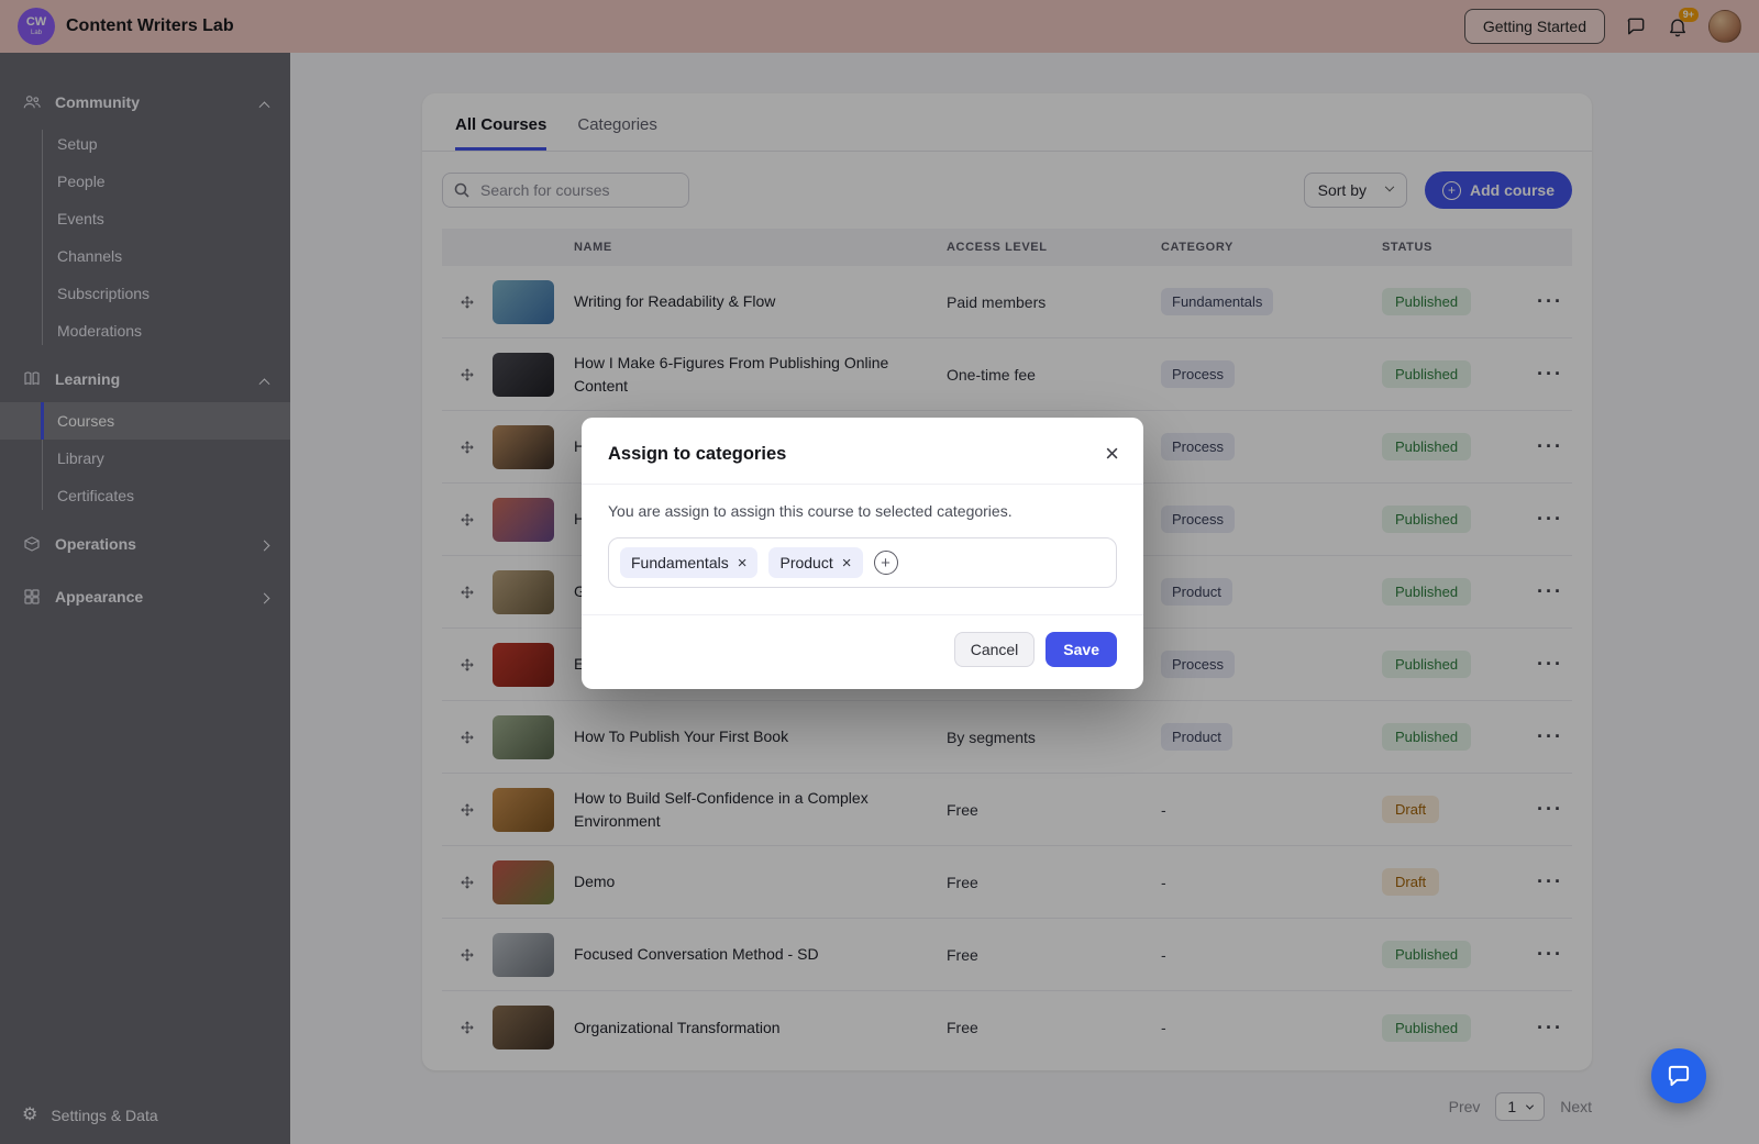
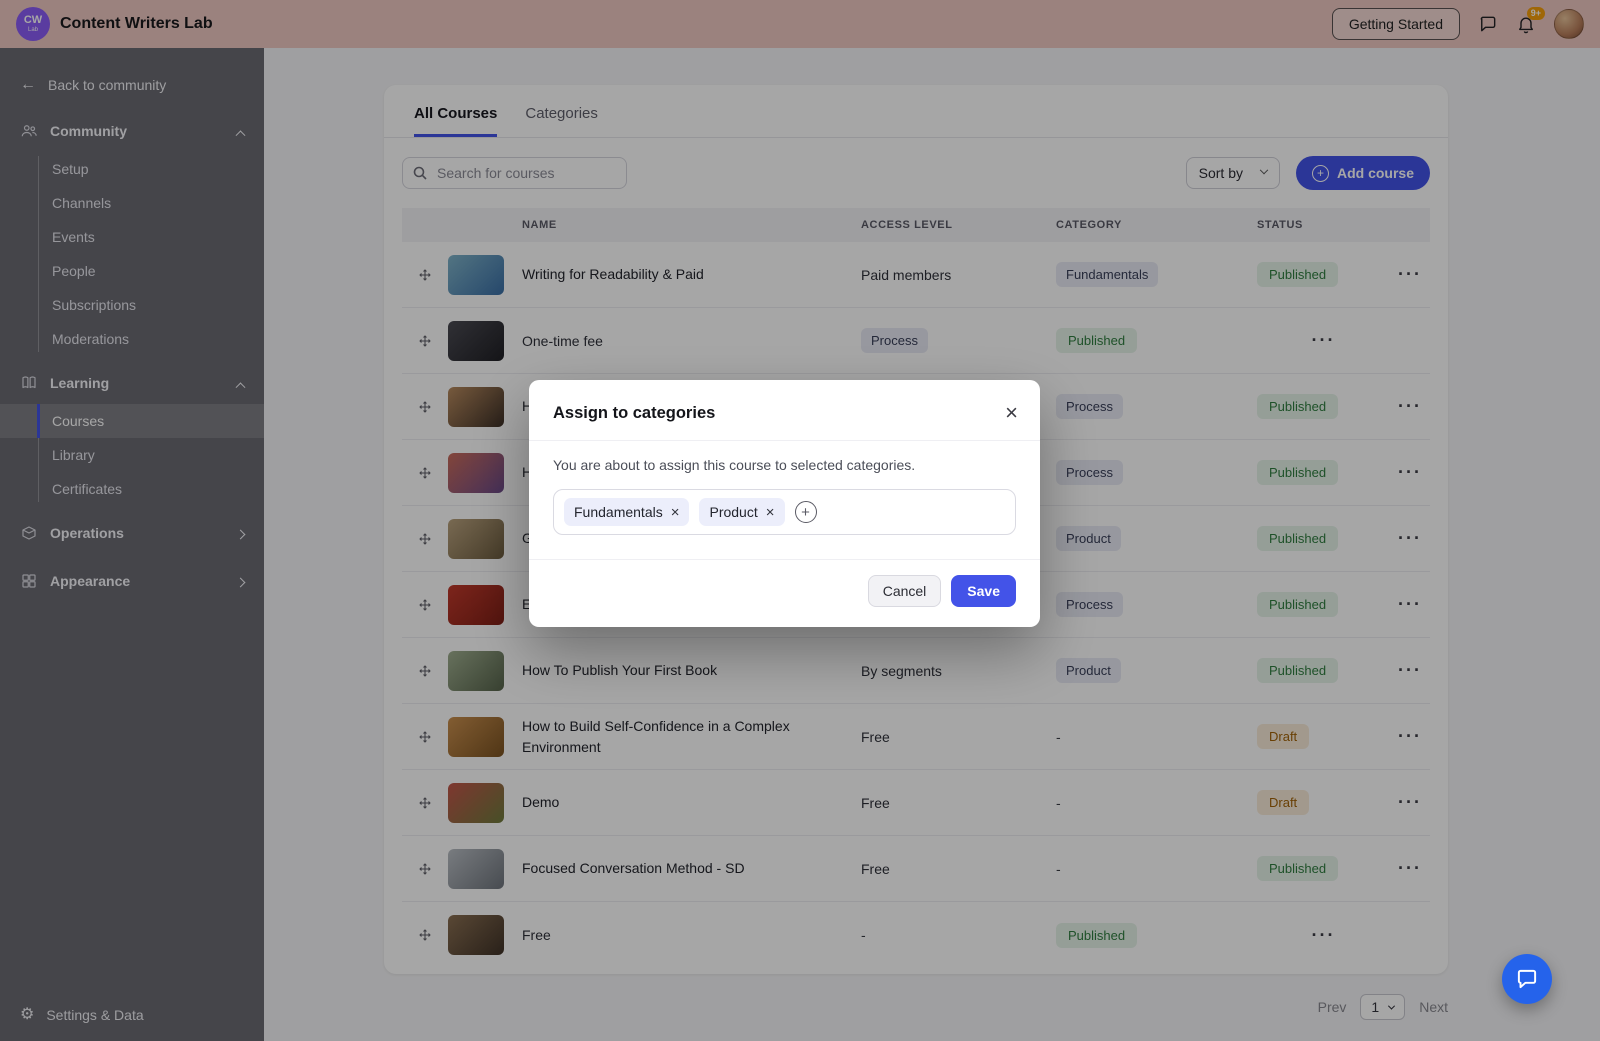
  CW
  Content Writers Lab
  Getting Started
  9+
+ ←
+ Back to community
  Community
  Setup
- People
+ Channels
  Events
- Channels
+ People
  Subscriptions
  Moderations
  Learning
  Courses
  Library
  Certificates
  Operations
  Appearance
  ⚙
  Settings & Data
  All Courses
  Categories
  Search for courses
  Sort by
  +
  Add course
  NAME
  ACCESS LEVEL
  CATEGORY
  STATUS
- Writing for Readability & Flow
+ Writing for Readability & Paid
  Paid members
  Fundamentals
  Published
  ···
- How I Make 6-Figures From Publishing Online Content
  One-time fee
  Process
  Published
  ···
  H
  Process
  Published
  ···
  H
  Process
  Published
  ···
  G
  Product
  Published
  ···
  E
  Process
  Published
  ···
  How To Publish Your First Book
  By segments
  Product
  Published
  ···
  How to Build Self-Confidence in a Complex Environment
  Free
  -
  Draft
  ···
  Demo
  Free
  -
  Draft
  ···
  Focused Conversation Method - SD
  Free
  -
  Published
  ···
- Organizational Transformation
  Free
  -
  Published
  ···
  Prev
  1
  Next
  Assign to categories
  ×
- You are assign to assign this course to selected categories.
+ You are about to assign this course to selected categories.
  Fundamentals
  ×
  Product
  ×
  +
  Cancel
  Save
